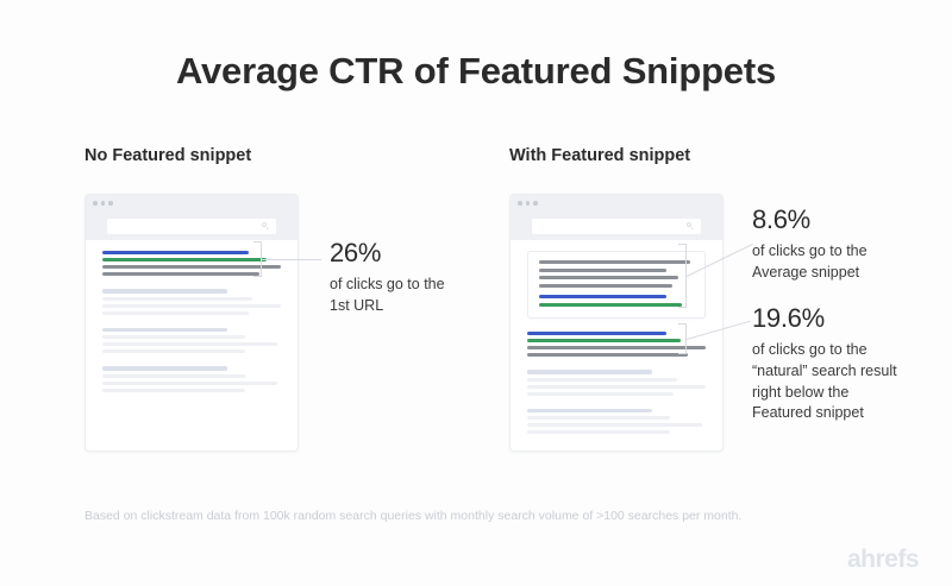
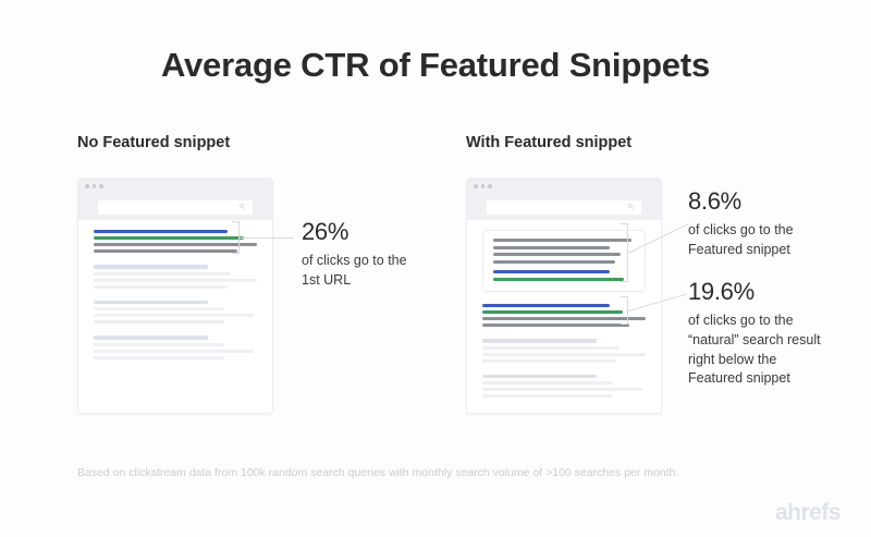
  Average CTR of Featured Snippets
  No Featured snippet
  26%
  of clicks go to the 1st URL
  With Featured snippet
  8.6%
- of clicks go to the Average snippet
+ of clicks go to the Featured snippet
  19.6%
  of clicks go to the “natural” search result right below the Featured snippet
  Based on clickstream data from 100k random search queries with monthly search volume of >100 searches per month.
  ahrefs
